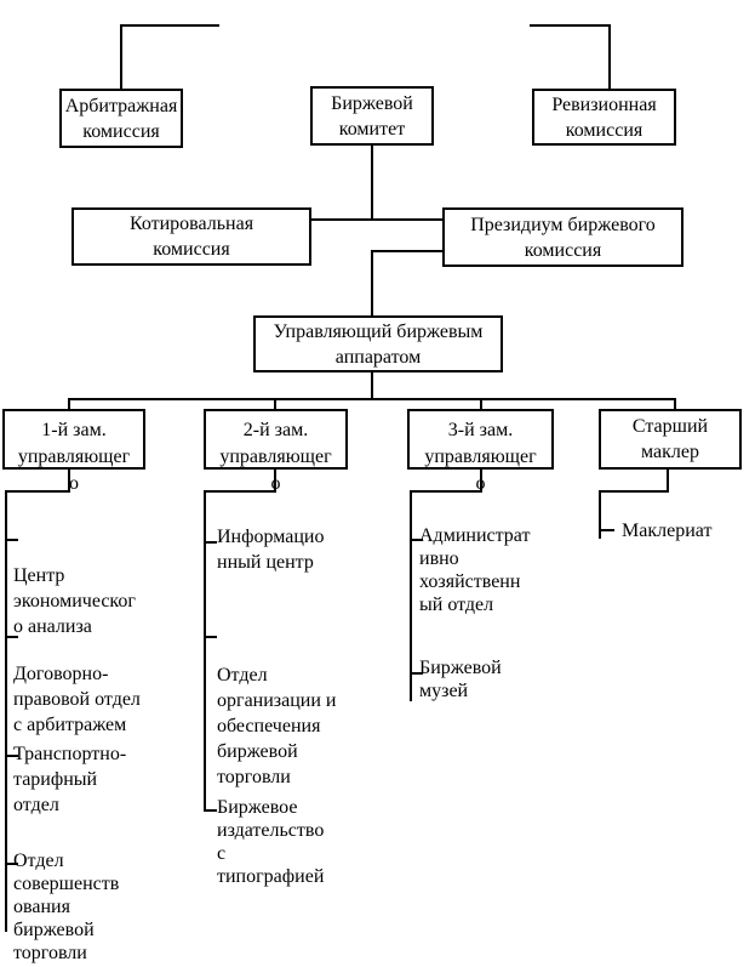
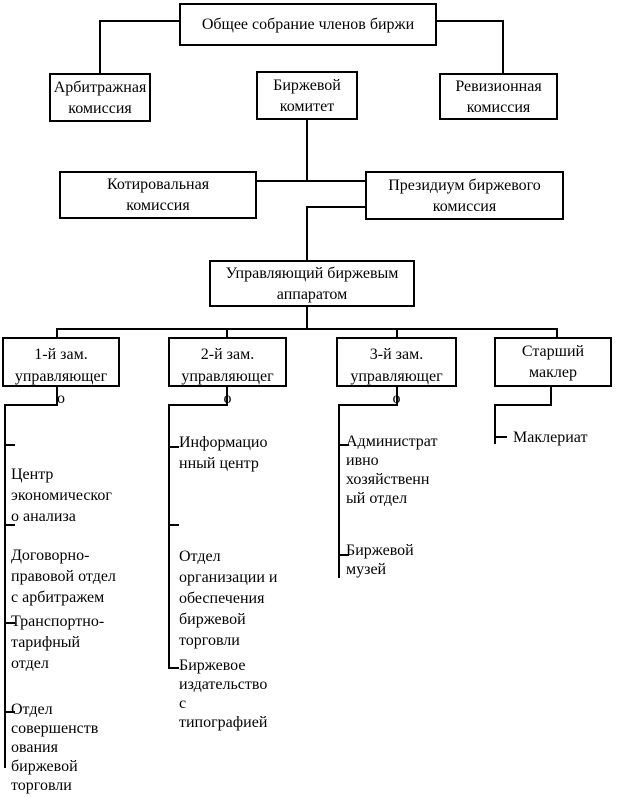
+ Общее собрание членов биржи
  Арбитражная
  комиссия
  Биржевой
  комитет
  Ревизионная
  комиссия
  Котировальная
  комиссия
  Президиум биржевого
  комиссия
  Управляющий биржевым
  аппаратом
  1-й зам.
  управляющег
  о
  2-й зам.
  управляющег
  о
  3-й зам.
  управляющег
  о
  Старший
  маклер
  Центр
  экономическог
  о анализа
  Договорно-
  правовой отдел
  с арбитражем
  Транспортно-
  тарифный
  отдел
  Отдел
  совершенств
  ования
  биржевой
  торговли
  Информацио
  нный центр
  Отдел
  организации и
  обеспечения
  биржевой
  торговли
  Биржевое
  издательство
  с
  типографией
  Администрат
  ивно
  хозяйственн
  ый отдел
  Биржевой
  музей
  Маклериат
